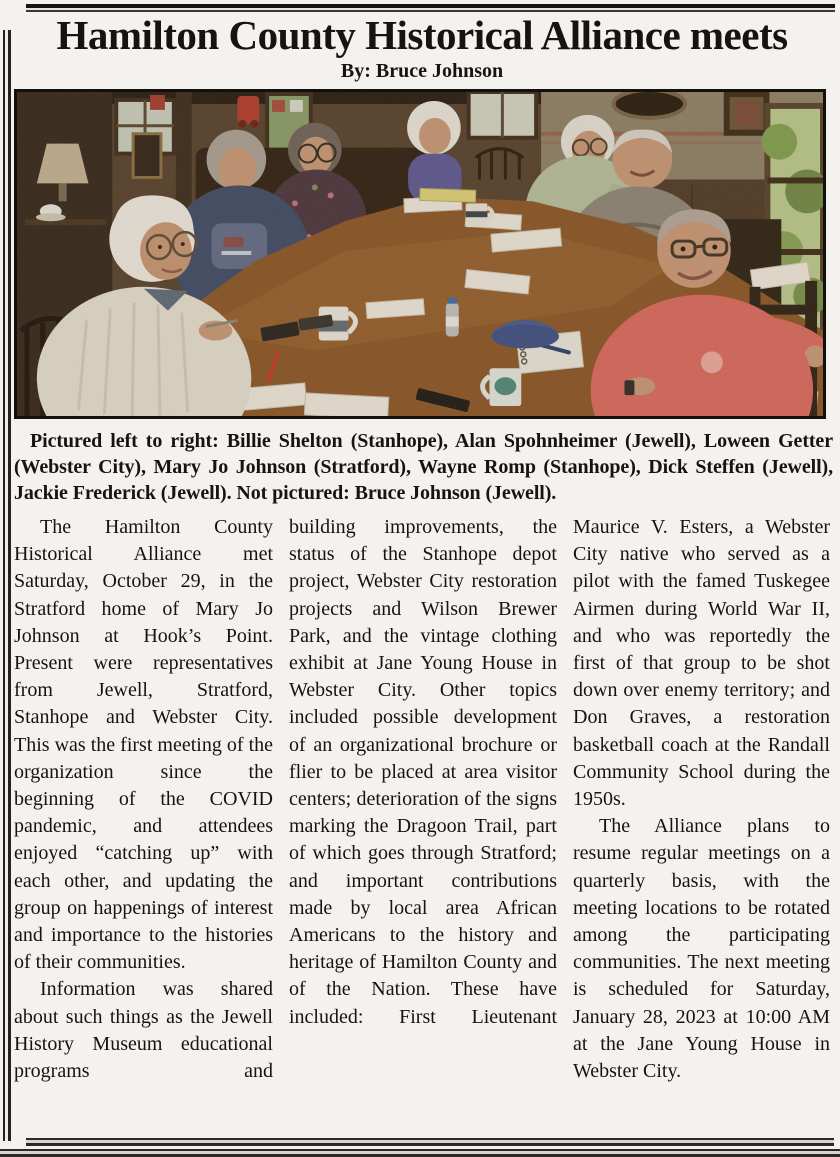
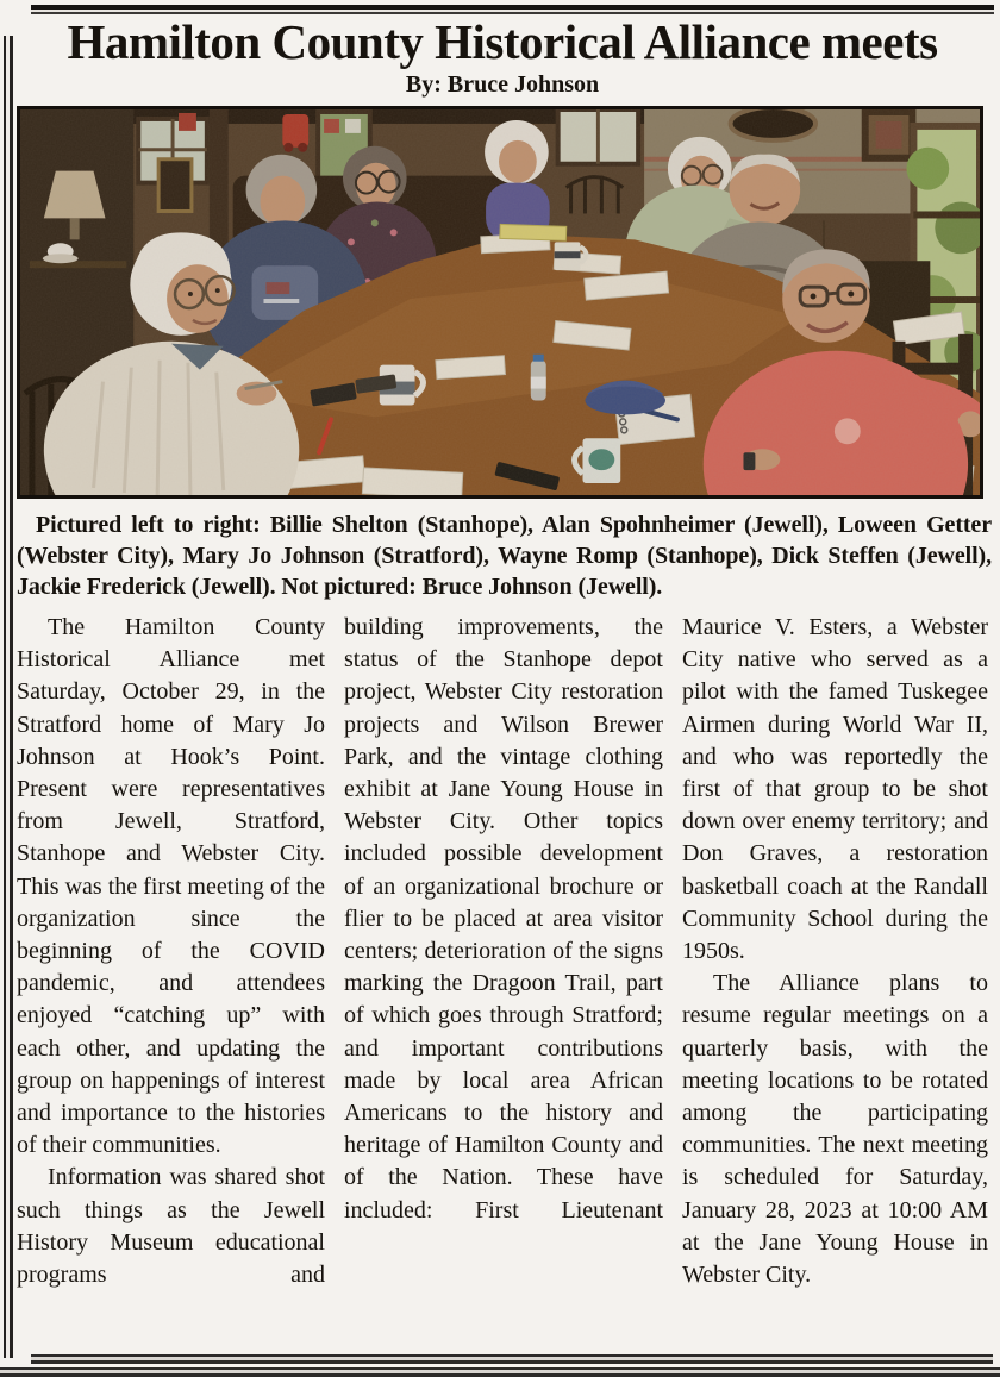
  Hamilton County Historical Alliance meets
  By: Bruce Johnson
  Pictured left to right: Billie Shelton (Stanhope), Alan Spohnheimer (Jewell), Loween Getter (Webster City), Mary Jo Johnson (Stratford), Wayne Romp (Stanhope), Dick Steffen (Jewell), Jackie Frederick (Jewell). Not pictured: Bruce Johnson (Jewell).
  The Hamilton County Historical Alliance met Saturday, October 29, in the Stratford home of Mary Jo Johnson at Hook’s Point. Present were representatives from Jewell, Stratford, Stanhope and Webster City. This was the first meeting of the organization since the beginning of the COVID pandemic, and attendees enjoyed “catching up” with each other, and updating the group on happenings of interest and importance to the histories of their communities.
- Information was shared about such things as the Jewell History Museum educational programs and
+ Information was shared shot such things as the Jewell History Museum educational programs and
  building improvements, the status of the Stanhope depot project, Webster City restoration projects and Wilson Brewer Park, and the vintage clothing exhibit at Jane Young House in Webster City. Other topics included possible development of an organizational brochure or flier to be placed at area visitor centers; deterioration of the signs marking the Dragoon Trail, part of which goes through Stratford; and important contributions made by local area African Americans to the history and heritage of Hamilton County and of the Nation. These have included: First Lieutenant
  Maurice V. Esters, a Webster City native who served as a pilot with the famed Tuskegee Airmen during World War II, and who was reportedly the first of that group to be shot down over enemy territory; and Don Graves, a restoration basketball coach at the Randall Community School during the 1950s.
  The Alliance plans to resume regular meetings on a quarterly basis, with the meeting locations to be rotated among the participating communities. The next meeting is scheduled for Saturday, January 28, 2023 at 10:00 AM at the Jane Young House in Webster City.
